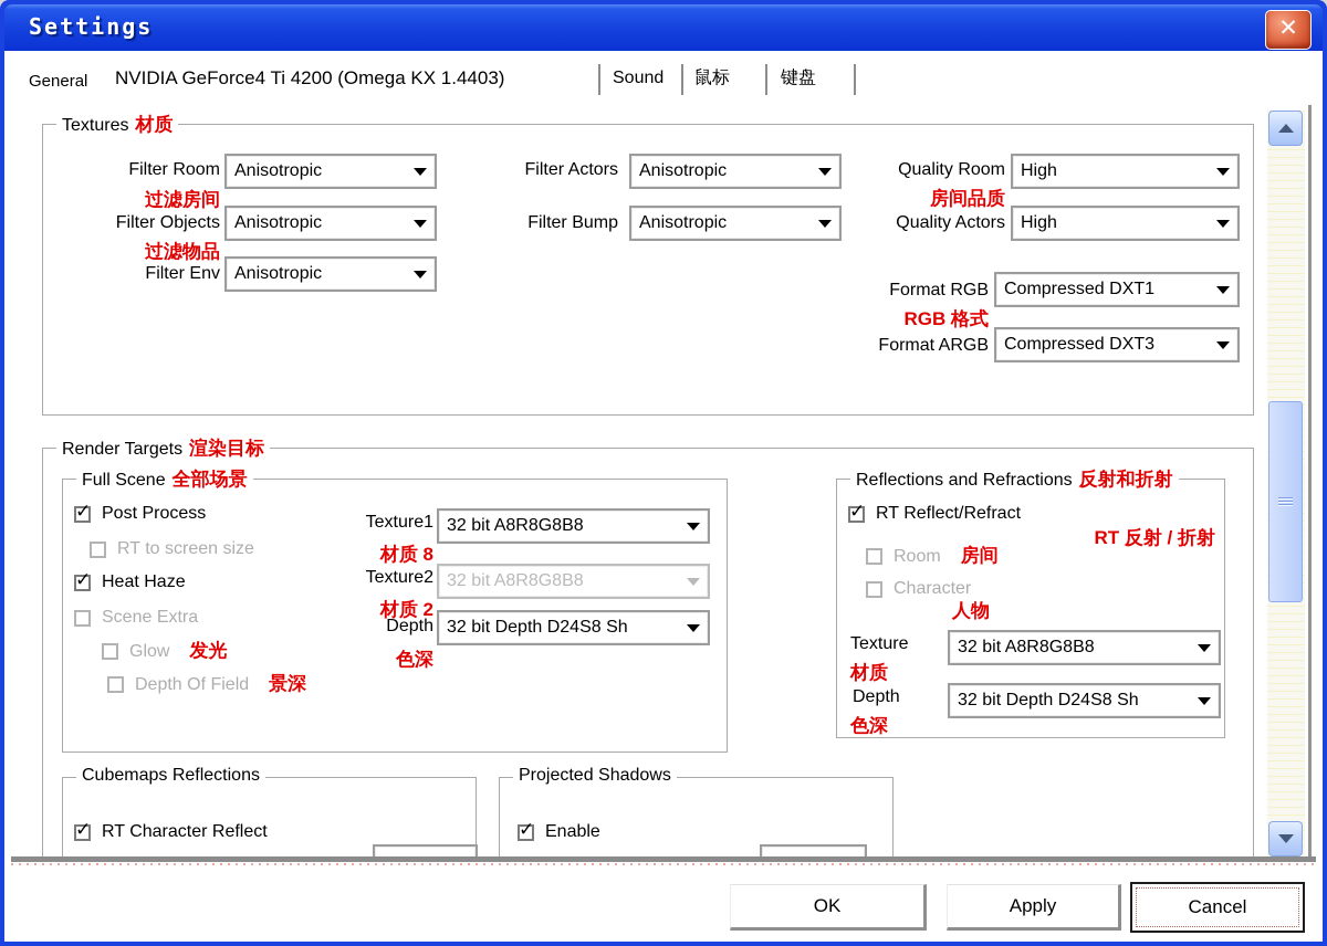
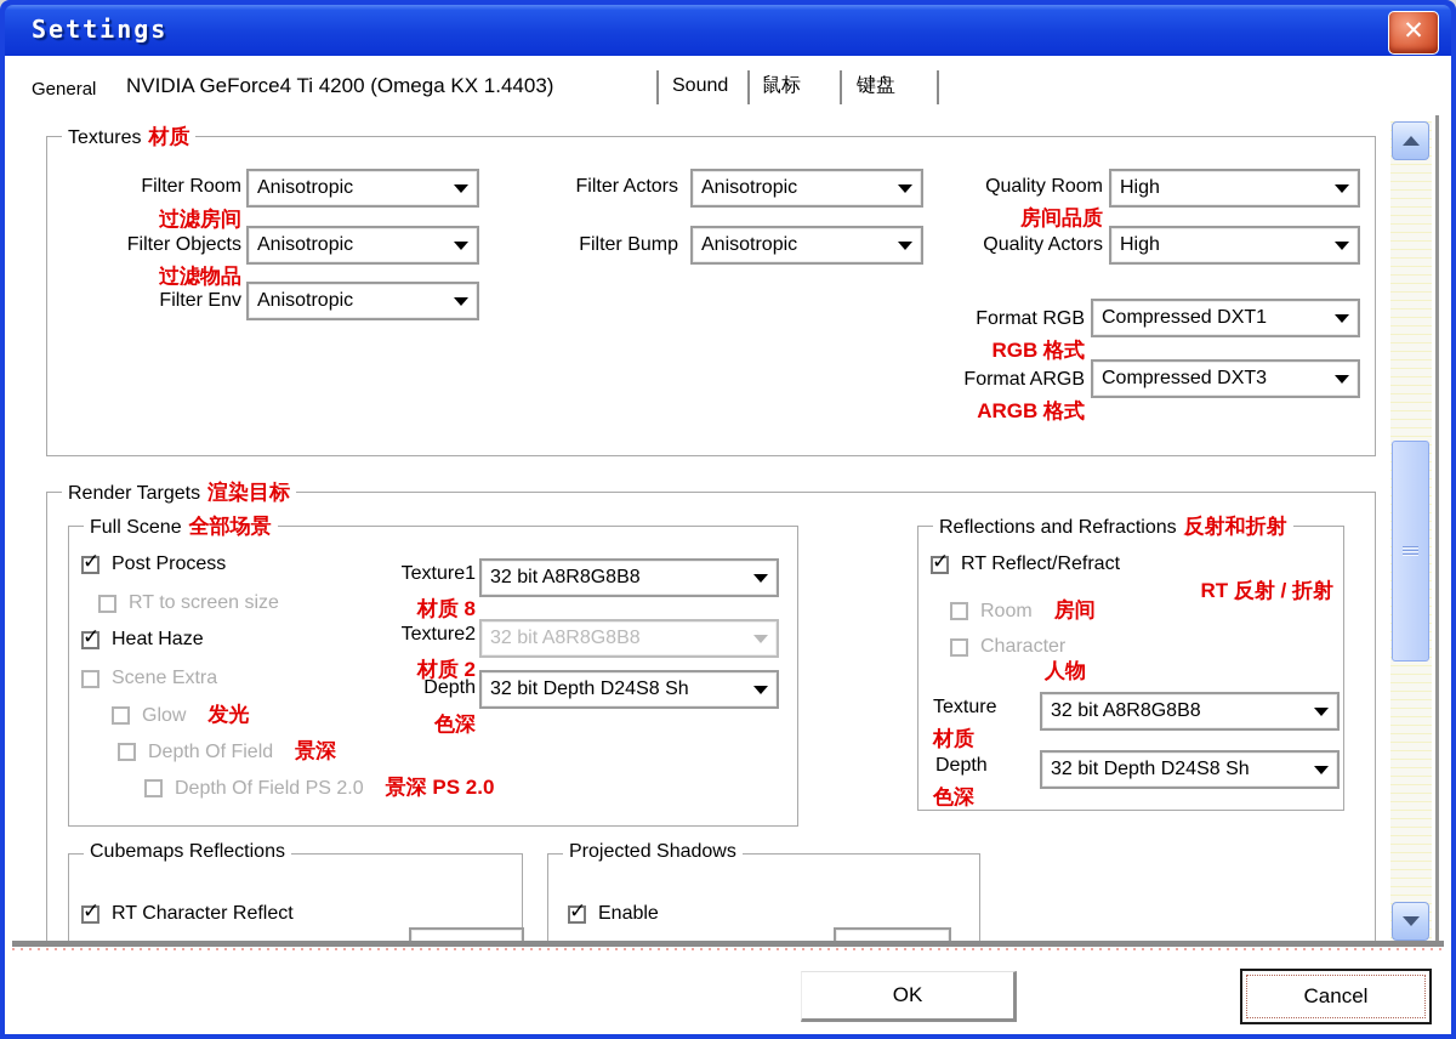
  Settings
  ✕
  General
  NVIDIA GeForce4 Ti 4200 (Omega KX 1.4403)
  Sound
  鼠标
  键盘
  Textures
  材质
  Filter Room
  Anisotropic
  过滤房间
  Filter Objects
  Anisotropic
  过滤物品
  Filter Env
  Anisotropic
  Filter Actors
  Anisotropic
  Filter Bump
  Anisotropic
  Quality Room
  High
  房间品质
  Quality Actors
  High
  Format RGB
  Compressed DXT1
  RGB 格式
  Format ARGB
  Compressed DXT3
+ ARGB 格式
  Render Targets
  渲染目标
  Full Scene
  全部场景
  Post Process
  RT to screen size
  Heat Haze
  Scene Extra
  Glow
  发光
  Depth Of Field
  景深
+ Depth Of Field PS 2.0
+ 景深 PS 2.0
  Texture1
  材质 8
  32 bit A8R8G8B8
  Texture2
  材质 2
  32 bit A8R8G8B8
  Depth
  色深
  32 bit Depth D24S8 Sh
  Reflections and Refractions
  反射和折射
  RT Reflect/Refract
  RT 反射 / 折射
  Room
  房间
  Character
  人物
  Texture
  材质
  32 bit A8R8G8B8
  Depth
  色深
  32 bit Depth D24S8 Sh
  Cubemaps Reflections
  RT Character Reflect
  Projected Shadows
  Enable
  OK
- Apply
  Cancel
